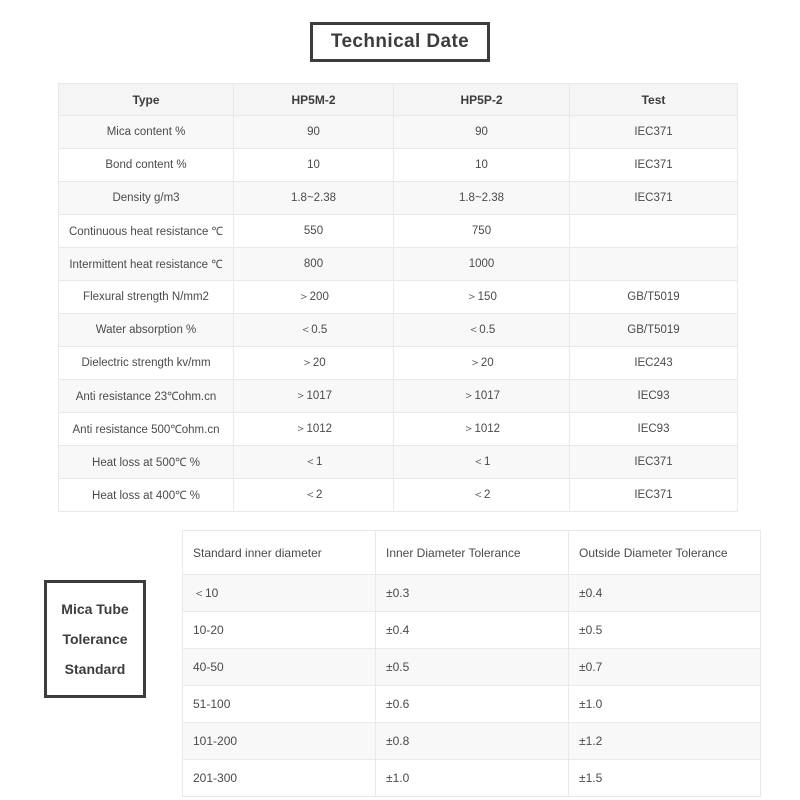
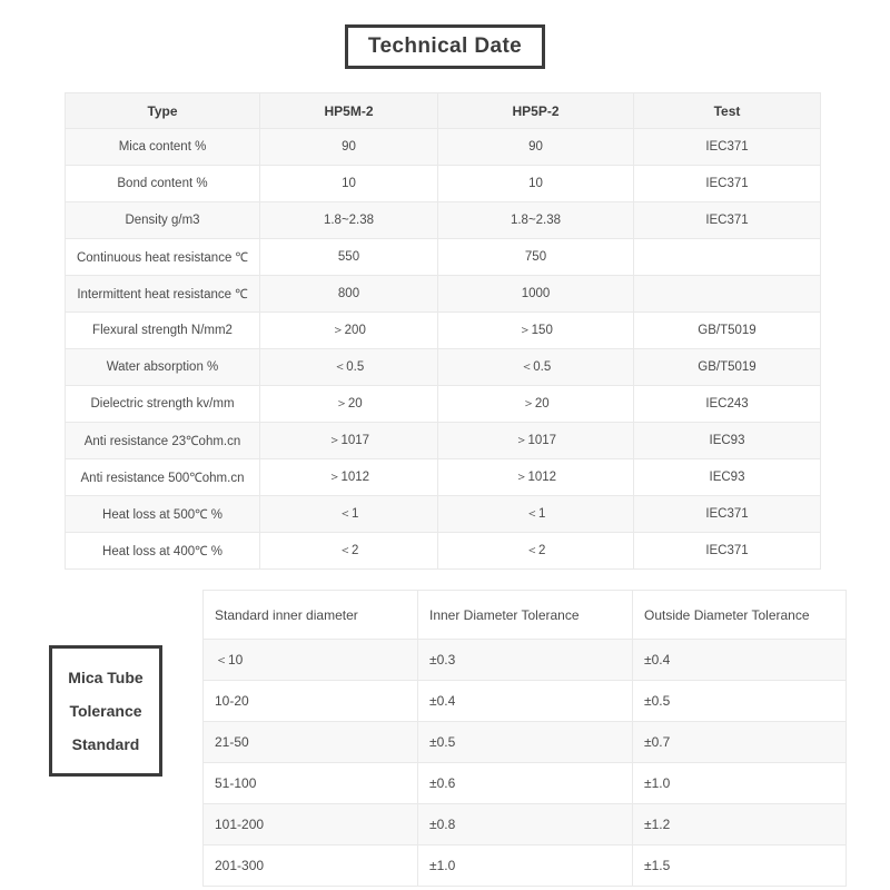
  Technical Date
  Type	HP5M-2	HP5P-2	Test
  Mica content %	90	90	IEC371
  Bond content %	10	10	IEC371
  Density g/m3	1.8~2.38	1.8~2.38	IEC371
  Continuous heat resistance ℃	550	750
  Intermittent heat resistance ℃	800	1000
  Flexural strength N/mm2	＞200	＞150	GB/T5019
  Water absorption %	＜0.5	＜0.5	GB/T5019
  Dielectric strength kv/mm	＞20	＞20	IEC243
  Anti resistance 23℃ohm.cn	＞1017	＞1017	IEC93
  Anti resistance 500℃ohm.cn	＞1012	＞1012	IEC93
  Heat loss at 500℃ %	＜1	＜1	IEC371
  Heat loss at 400℃ %	＜2	＜2	IEC371
  Mica Tube
  Tolerance
  Standard
  Standard inner diameter	Inner Diameter Tolerance	Outside Diameter Tolerance
  ＜10	±0.3	±0.4
  10-20	±0.4	±0.5
- 40-50	±0.5	±0.7
+ 21-50	±0.5	±0.7
  51-100	±0.6	±1.0
  101-200	±0.8	±1.2
  201-300	±1.0	±1.5
